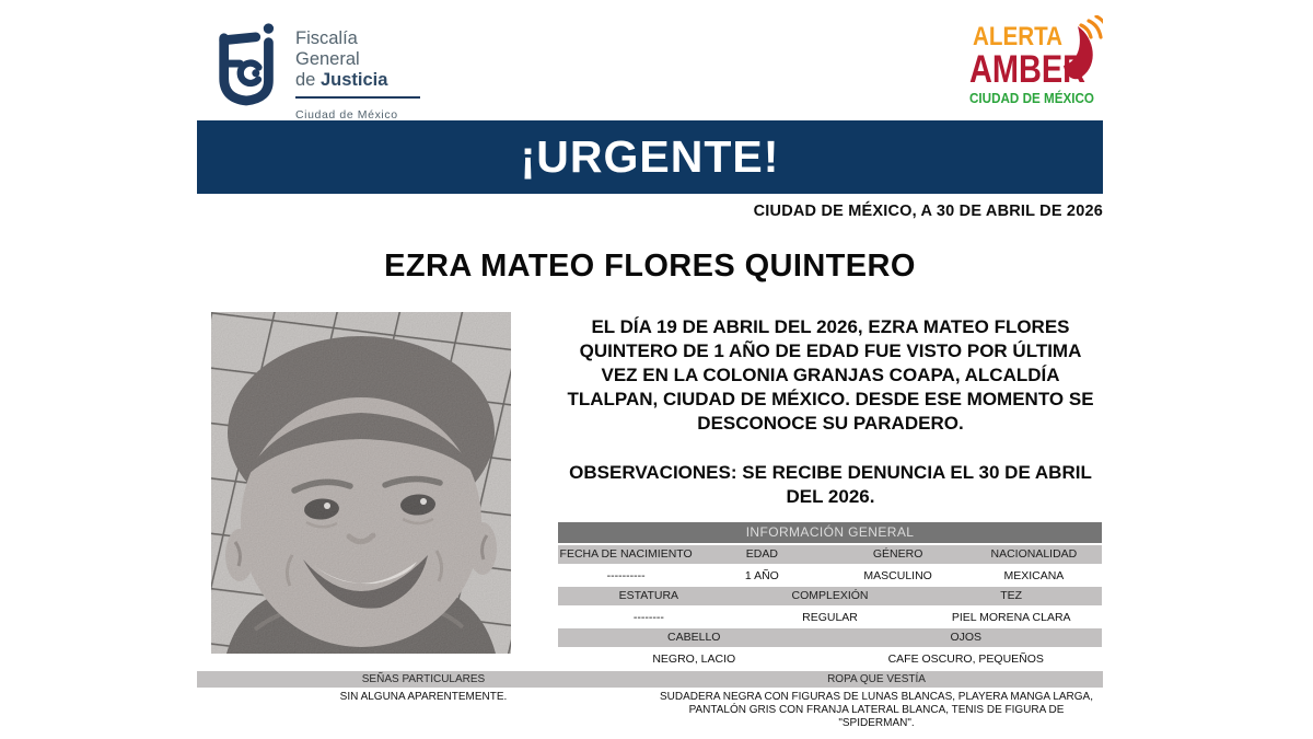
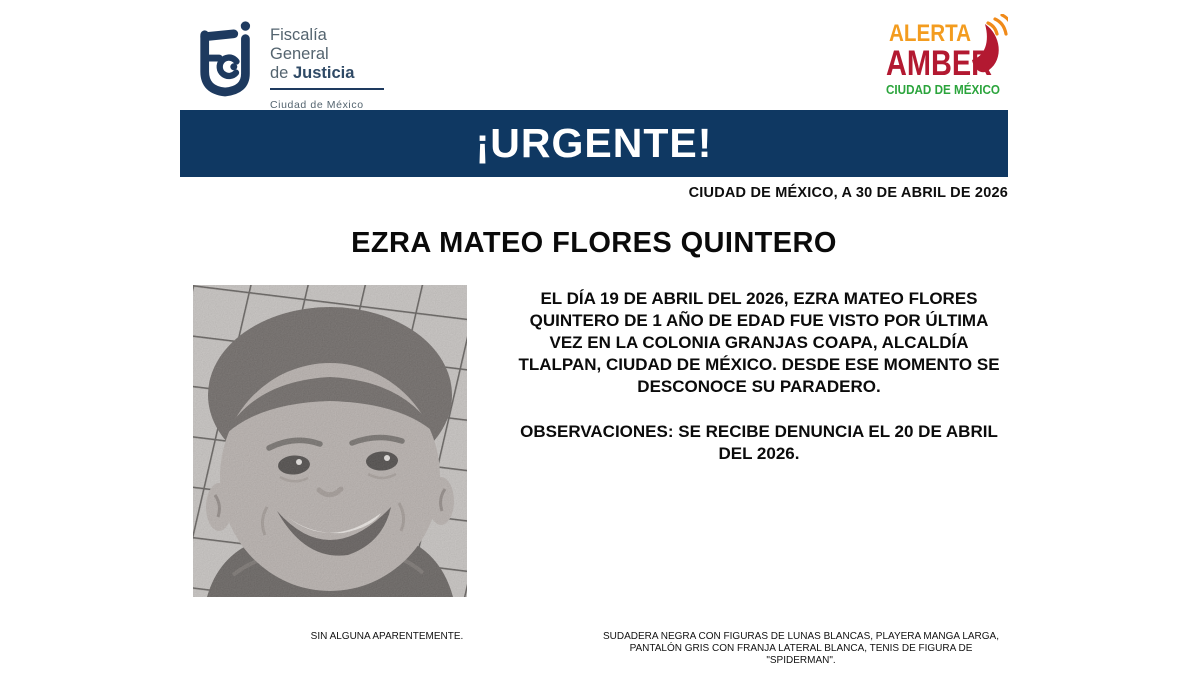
  Fiscalía
  General
  de Justicia
  Ciudad de México
  ALERTA
  AMBER
  CIUDAD DE MÉXICO
  ¡URGENTE!
  CIUDAD DE MÉXICO, A 30 DE ABRIL DE 2026
  EZRA MATEO FLORES QUINTERO
  EL DÍA 19 DE ABRIL DEL 2026, EZRA MATEO FLORES QUINTERO DE 1 AÑO DE EDAD FUE VISTO POR ÚLTIMA VEZ EN LA COLONIA GRANJAS COAPA, ALCALDÍA TLALPAN, CIUDAD DE MÉXICO. DESDE ESE MOMENTO SE DESCONOCE SU PARADERO.
- OBSERVACIONES: SE RECIBE DENUNCIA EL 30 DE ABRIL DEL 2026.
+ OBSERVACIONES: SE RECIBE DENUNCIA EL 20 DE ABRIL DEL 2026.
- INFORMACIÓN GENERAL
- FECHA DE NACIMIENTO
- EDAD
- GÉNERO
- NACIONALIDAD
- ----------
- 1 AÑO
- MASCULINO
- MEXICANA
- ESTATURA
- COMPLEXIÓN
- TEZ
- --------
- REGULAR
- PIEL MORENA CLARA
- CABELLO
- OJOS
- NEGRO, LACIO
- CAFE OSCURO, PEQUEÑOS
- SEÑAS PARTICULARES
- ROPA QUE VESTÍA
  SIN ALGUNA APARENTEMENTE.
  SUDADERA NEGRA CON FIGURAS DE LUNAS BLANCAS, PLAYERA MANGA LARGA, PANTALÓN GRIS CON FRANJA LATERAL BLANCA, TENIS DE FIGURA DE "SPIDERMAN".
